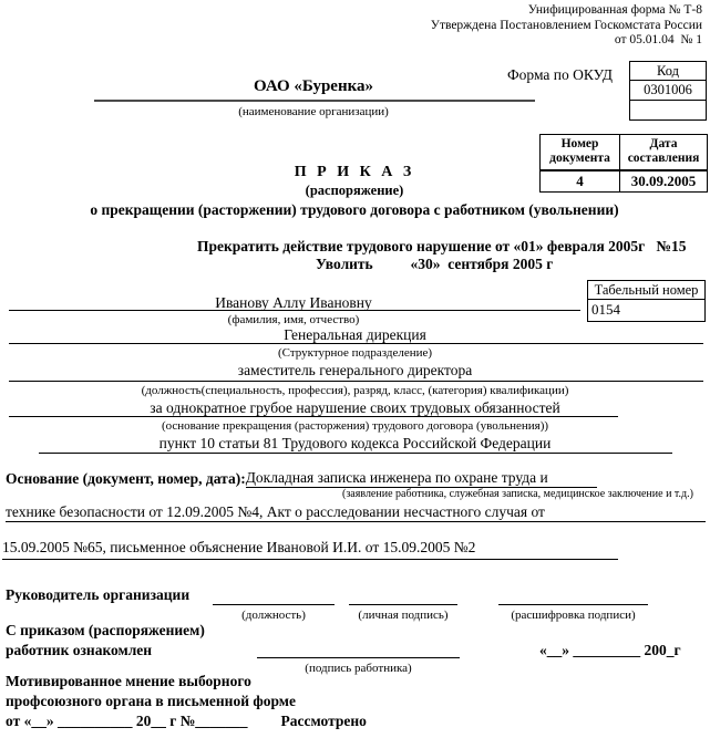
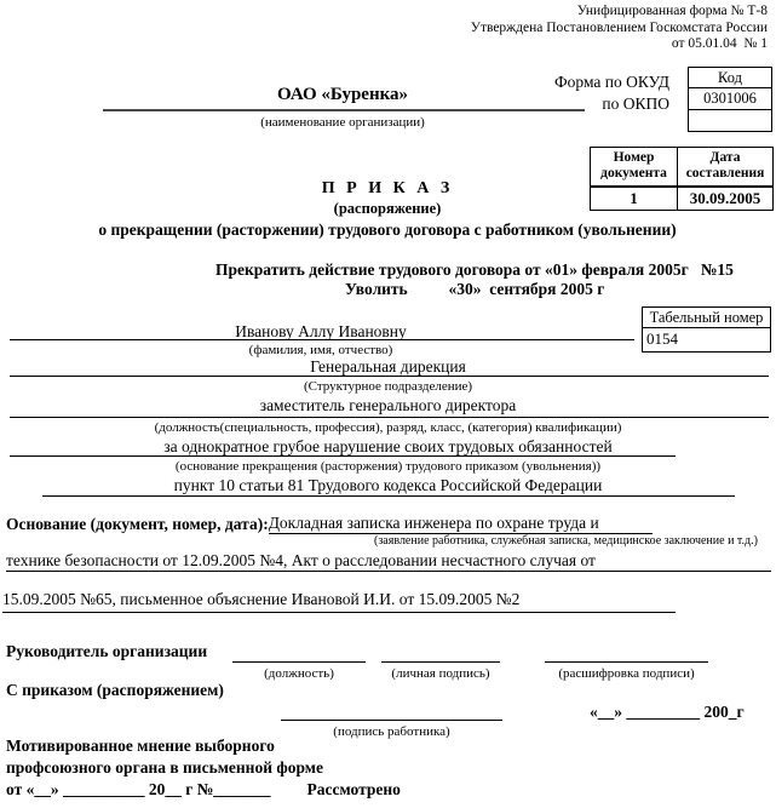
  Унифицированная форма № Т-8
  Утверждена Постановлением Госкомстата России
  от 05.01.04 № 1
  ОАО «Буренка»
  (наименование организации)
  Форма по ОКУД
+ по ОКПО
  Код
  0301006
  Номер документа	Дата составления
- 4	30.09.2005
+ 1	30.09.2005
  П Р И К А З
  (распоряжение)
  о прекращении (расторжении) трудового договора с работником (увольнении)
- Прекратить действие трудового нарушение от «01» февраля 2005г №15
+ Прекратить действие трудового договора от «01» февраля 2005г №15
  Уволить «30» сентября 2005 г
  Табельный номер
  0154
  Иванову Аллу Ивановну
  (фамилия, имя, отчество)
  Генеральная дирекция
  (Структурное подразделение)
  заместитель генерального директора
  (должность(специальность, профессия), разряд, класс, (категория) квалификации)
  за однократное грубое нарушение своих трудовых обязанностей
- (основание прекращения (расторжения) трудового договора (увольнения))
+ (основание прекращения (расторжения) трудового приказом (увольнения))
  пункт 10 статьи 81 Трудового кодекса Российской Федерации
  Основание (документ, номер, дата):
  Докладная записка инженера по охране труда и
  (заявление работника, служебная записка, медицинское заключение и т.д.)
  технике безопасности от 12.09.2005 №4, Акт о расследовании несчастного случая от
  15.09.2005 №65, письменное объяснение Ивановой И.И. от 15.09.2005 №2
  Руководитель организации
  (должность)
  (личная подпись)
  (расшифровка подписи)
  С приказом (распоряжением)
- работник ознакомлен
  (подпись работника)
  «__» _________ 200_г
  Мотивированное мнение выборного
  профсоюзного органа в письменной форме
  от «__» __________ 20__ г №_______
  Рассмотрено
